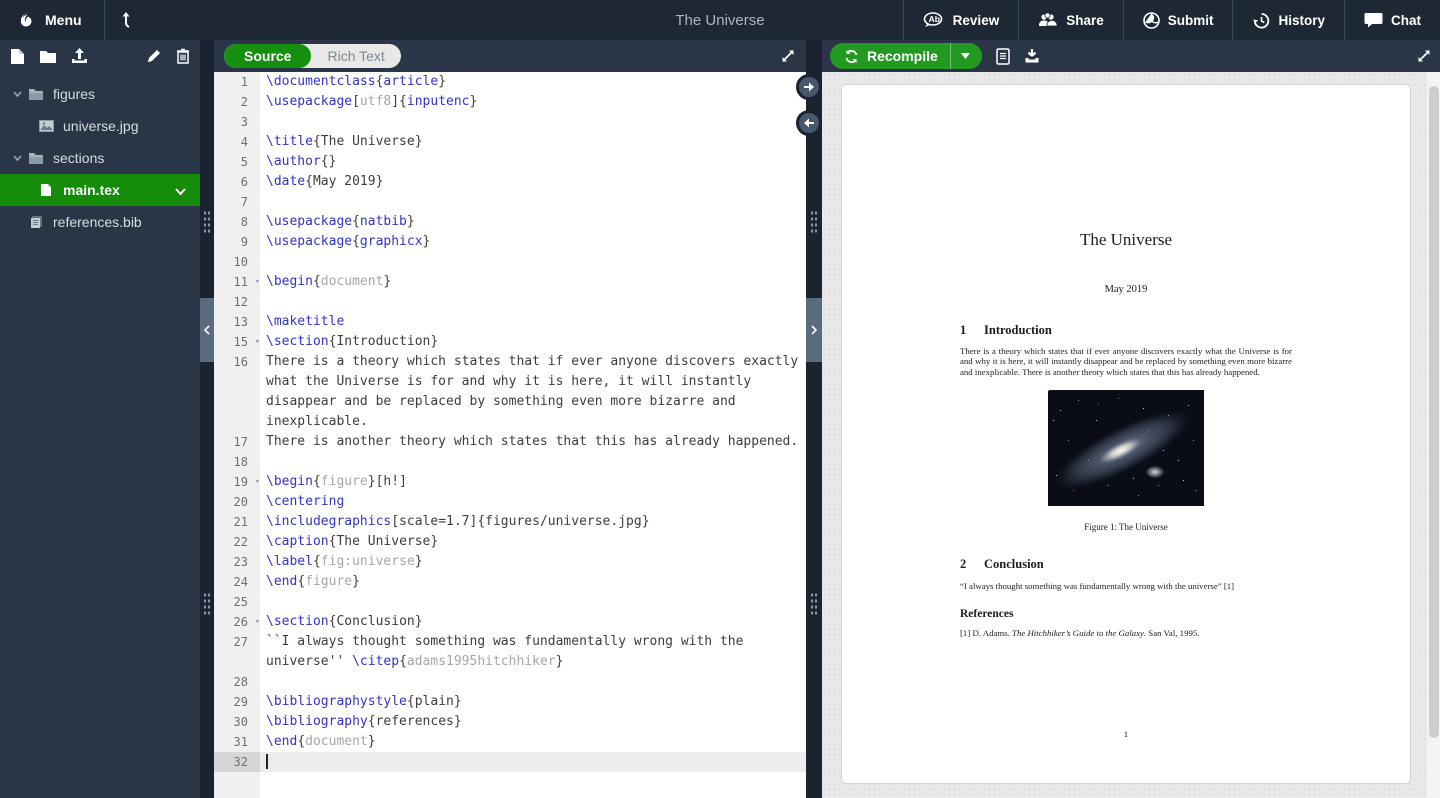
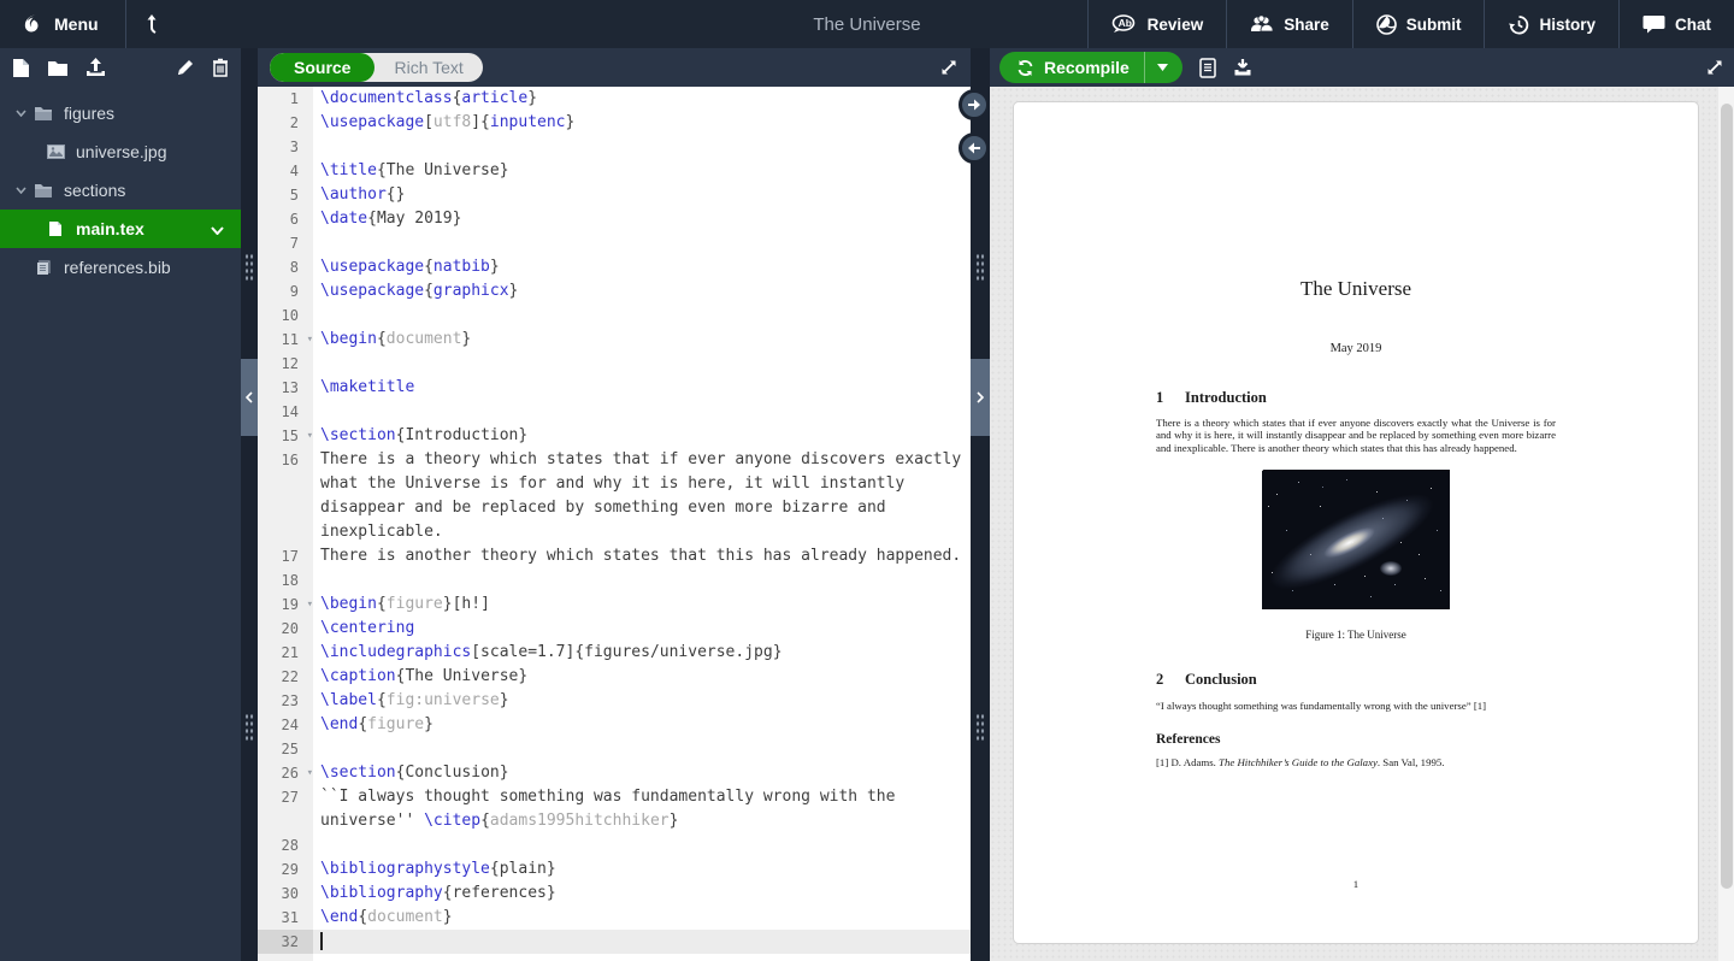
  The Universe
  Menu
  Ab
  Review
  Share
  Submit
  History
  Chat
  figures
  universe.jpg
  sections
  main.tex
  references.bib
  Source
  Rich Text
  1
  \documentclass{article}
  2
  \usepackage[utf8]{inputenc}
  3
  4
  \title{The Universe}
  5
  \author{}
  6
  \date{May 2019}
  7
  8
  \usepackage{natbib}
  9
  \usepackage{graphicx}
  10
  11
  ▾
  \begin{document}
  12
  13
  \maketitle
+ 14
  15
  ▾
  \section{Introduction}
  16
  There is a theory which states that if ever anyone discovers exactly what the Universe is for and why it is here, it will instantly disappear and be replaced by something even more bizarre and inexplicable.
  17
  There is another theory which states that this has already happened.
  18
  19
  ▾
  \begin{figure}[h!]
  20
  \centering
  21
  \includegraphics[scale=1.7]{figures/universe.jpg}
  22
  \caption{The Universe}
  23
  \label{fig:universe}
  24
  \end{figure}
  25
  26
  ▾
  \section{Conclusion}
  27
  ``I always thought something was fundamentally wrong with the universe'' \citep{adams1995hitchhiker}
  28
  29
  \bibliographystyle{plain}
  30
  \bibliography{references}
  31
  \end{document}
  32
  Recompile
  The Universe
  May 2019
  1
  Introduction
  There is a theory which states that if ever anyone discovers exactly what the Universe is for and why it is here, it will instantly disappear and be replaced by something even more bizarre and inexplicable. There is another theory which states that this has already happened.
  Figure 1: The Universe
  2
  Conclusion
  “I always thought something was fundamentally wrong with the universe” [1]
  References
  [1] D. Adams. The Hitchhiker’s Guide to the Galaxy. San Val, 1995.
  1
